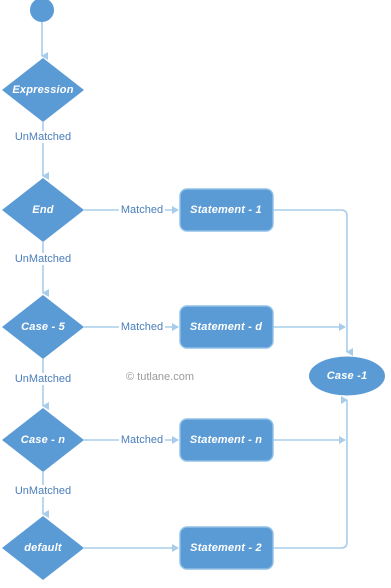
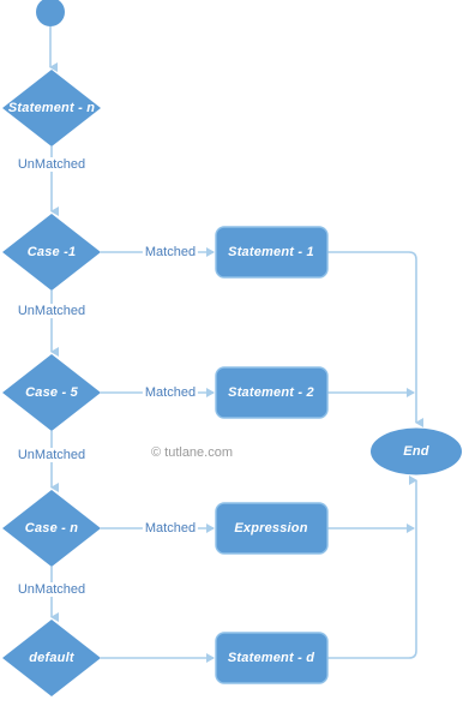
- Expression
+ Statement - n
- End
+ Case -1
  Case - 5
  Case - n
  default
  Statement - 1
- Statement - d
+ Statement - 2
- Statement - n
+ Expression
- Statement - 2
+ Statement - d
- Case -1
+ End
  UnMatched
  Matched
  UnMatched
  Matched
  UnMatched
  Matched
  UnMatched
  © tutlane.com
